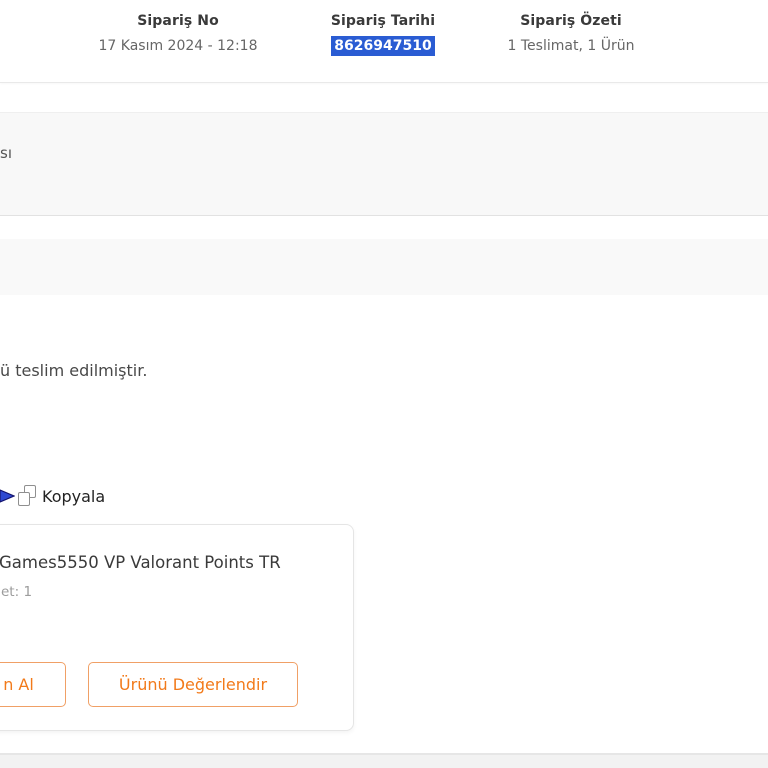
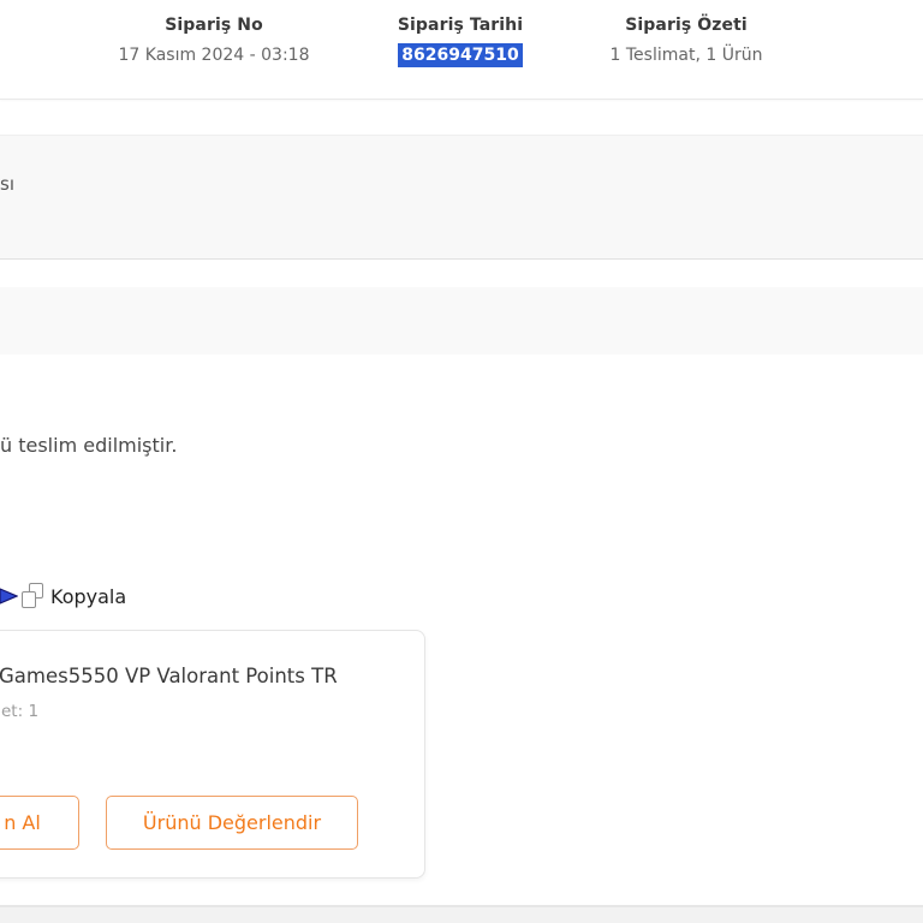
  Sipariş No
- 17 Kasım 2024 - 12:18
+ 17 Kasım 2024 - 03:18
  Sipariş Tarihi
  8626947510
  Sipariş Özeti
  1 Teslimat, 1 Ürün
  sı
  ü teslim edilmiştir.
  Kopyala
  Games5550 VP Valorant Points TR
  et: 1
  n Al
  Ürünü Değerlendir
